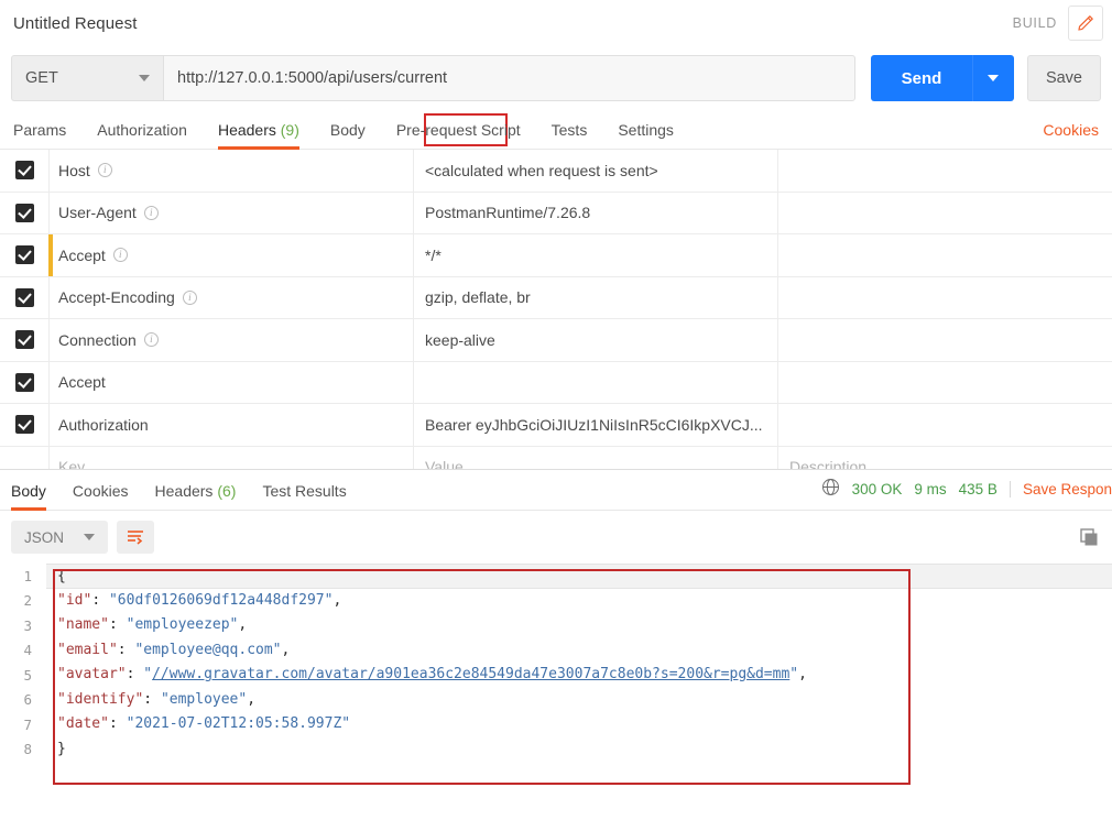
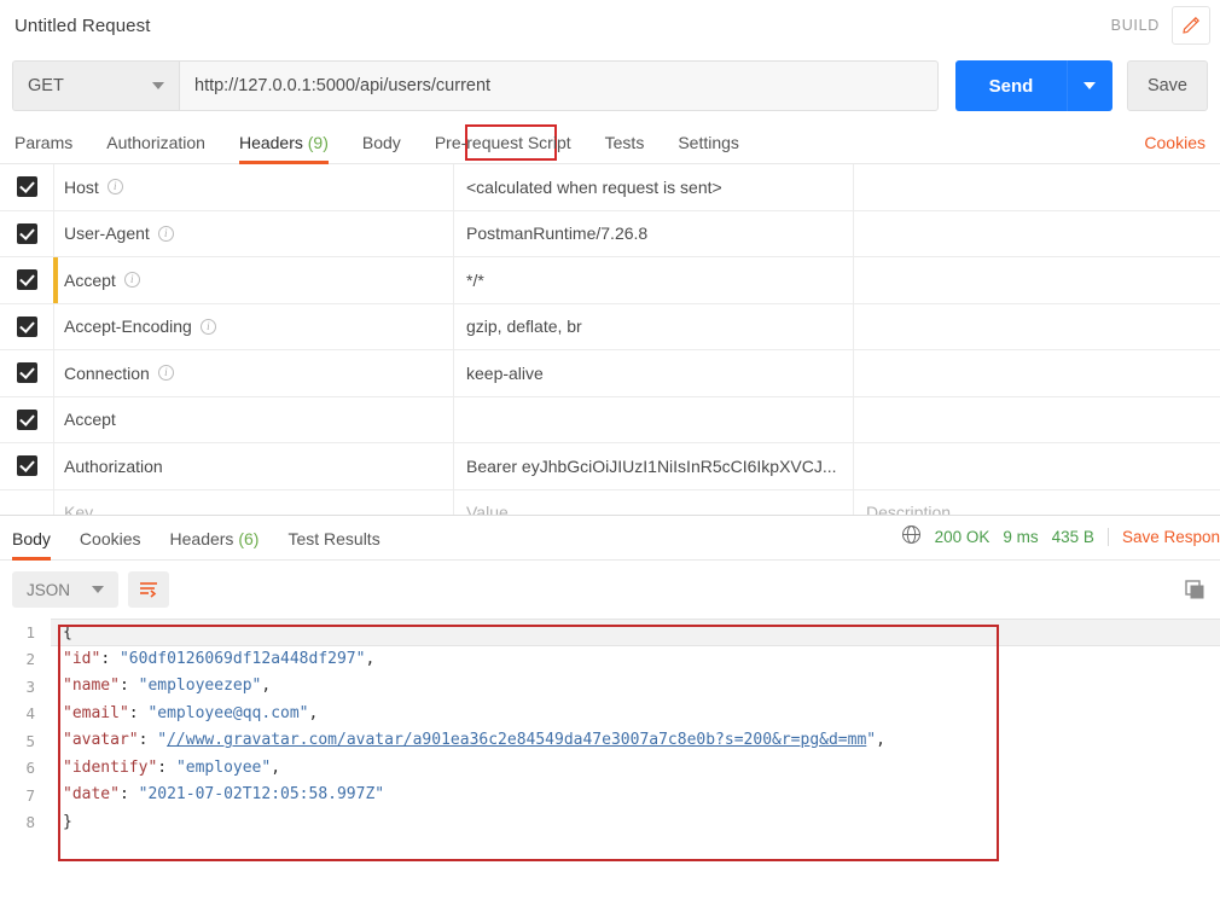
  Untitled Request
  BUILD
  GET
  http://127.0.0.1:5000/api/users/current
  Send
  Save
  Params
  Authorization
  Headers (9)
  Body
  Pre-request Script
  Tests
  Settings
  Cookies
  Host
  i
  <calculated when request is sent>
  User-Agent
  i
  PostmanRuntime/7.26.8
  Accept
  i
  */*
  Accept-Encoding
  i
  gzip, deflate, br
  Connection
  i
  keep-alive
  Accept
  Authorization
  Bearer eyJhbGciOiJIUzI1NiIsInR5cCI6IkpXVCJ...
  Key
  Value
  Description
  Body
  Cookies
  Headers (6)
  Test Results
- 300 OK
+ 200 OK
  9 ms
  435 B
  Save Respon
  JSON
  1
  {
  2
  "id": "60df0126069df12a448df297",
  3
  "name": "employeezep",
  4
  "email": "employee@qq.com",
  5
  "avatar": "//www.gravatar.com/avatar/a901ea36c2e84549da47e3007a7c8e0b?s=200&r=pg&d=mm",
  6
  "identify": "employee",
  7
  "date": "2021-07-02T12:05:58.997Z"
  8
  }
